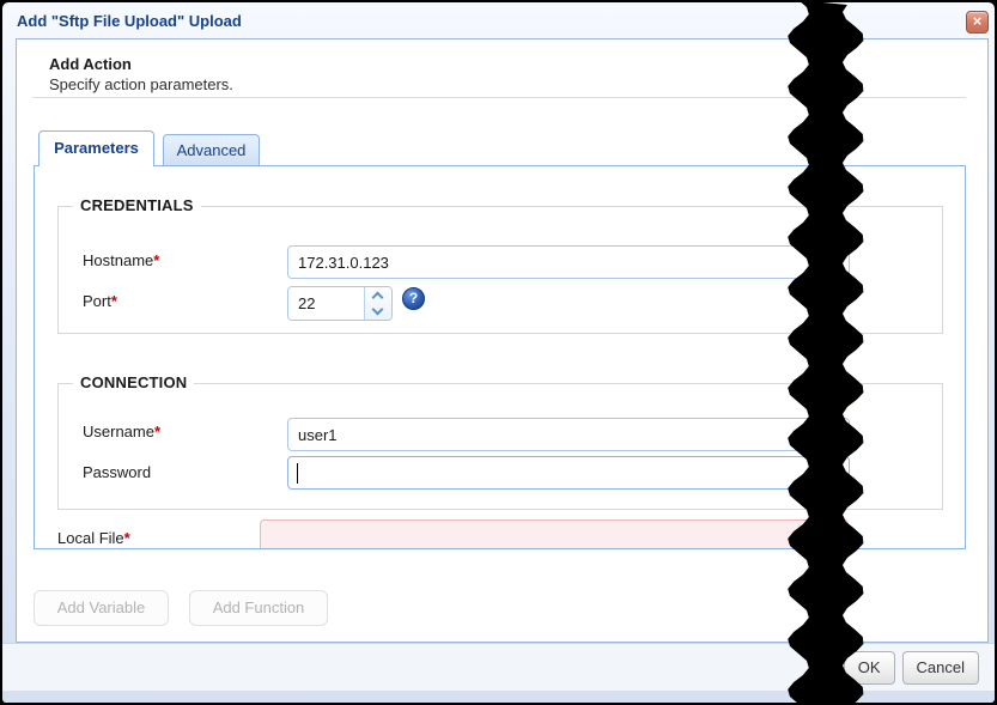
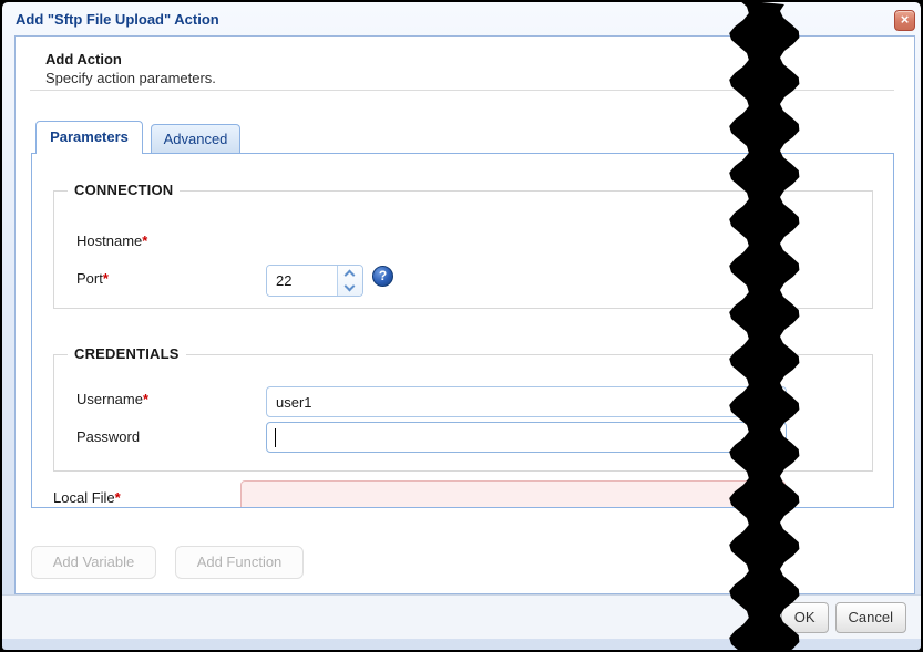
- Add "Sftp File Upload" Upload
+ Add "Sftp File Upload" Action
  ×
  Add Action
  Specify action parameters.
  Parameters
  Advanced
- CREDENTIALS
+ CONNECTION
  Hostname*
- 172.31.0.123
  Port*
  22
  ?
- CONNECTION
+ CREDENTIALS
  Username*
  user1
  Password
  Local File*
  Add Variable
  Add Function
  OK
  Cancel
